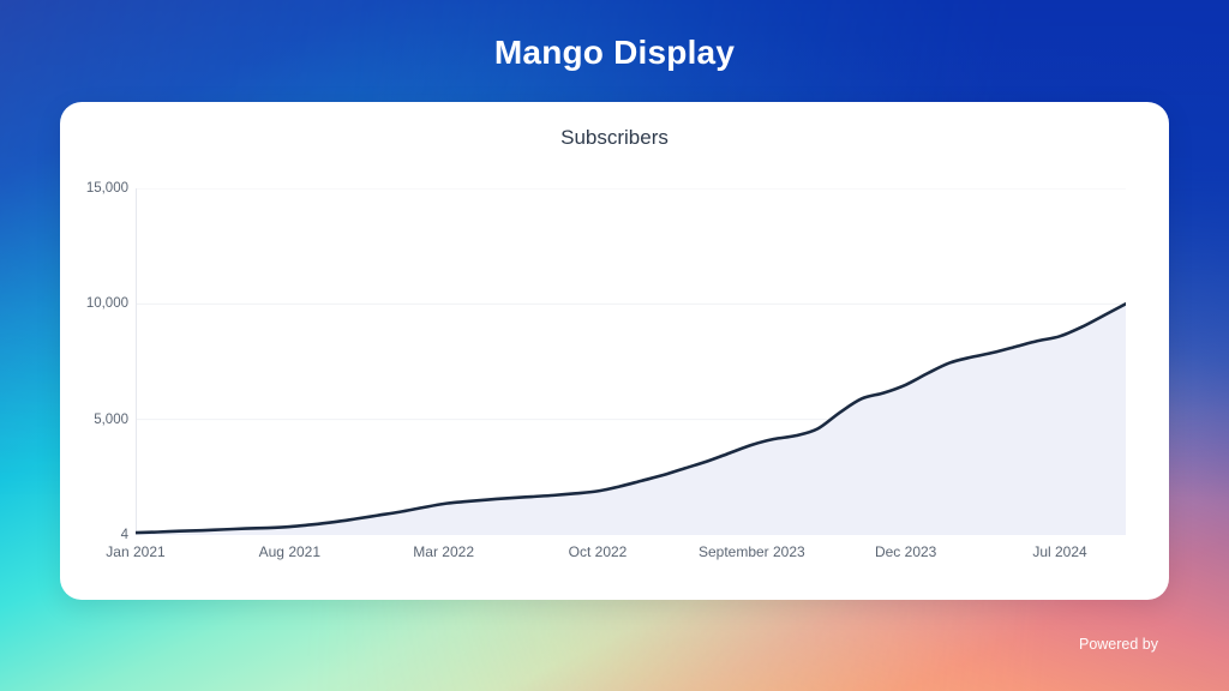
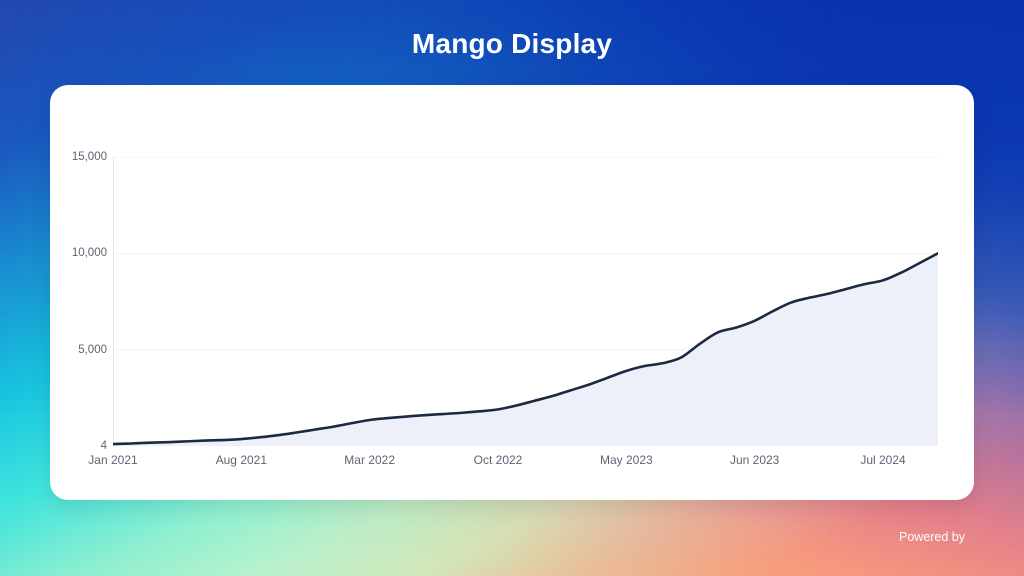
  Mango Display
- Subscribers
  4
  5,000
  10,000
  15,000
  Jan 2021
  Aug 2021
  Mar 2022
  Oct 2022
- September 2023
+ May 2023
- Dec 2023
+ Jun 2023
  Jul 2024
  Powered by
